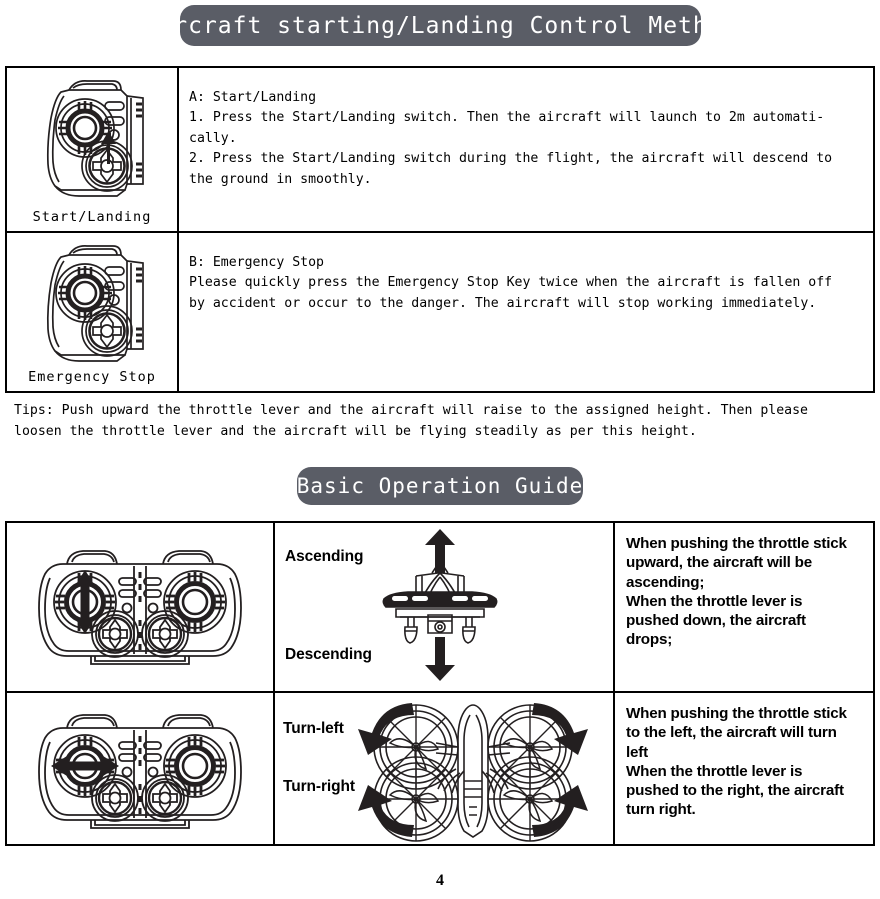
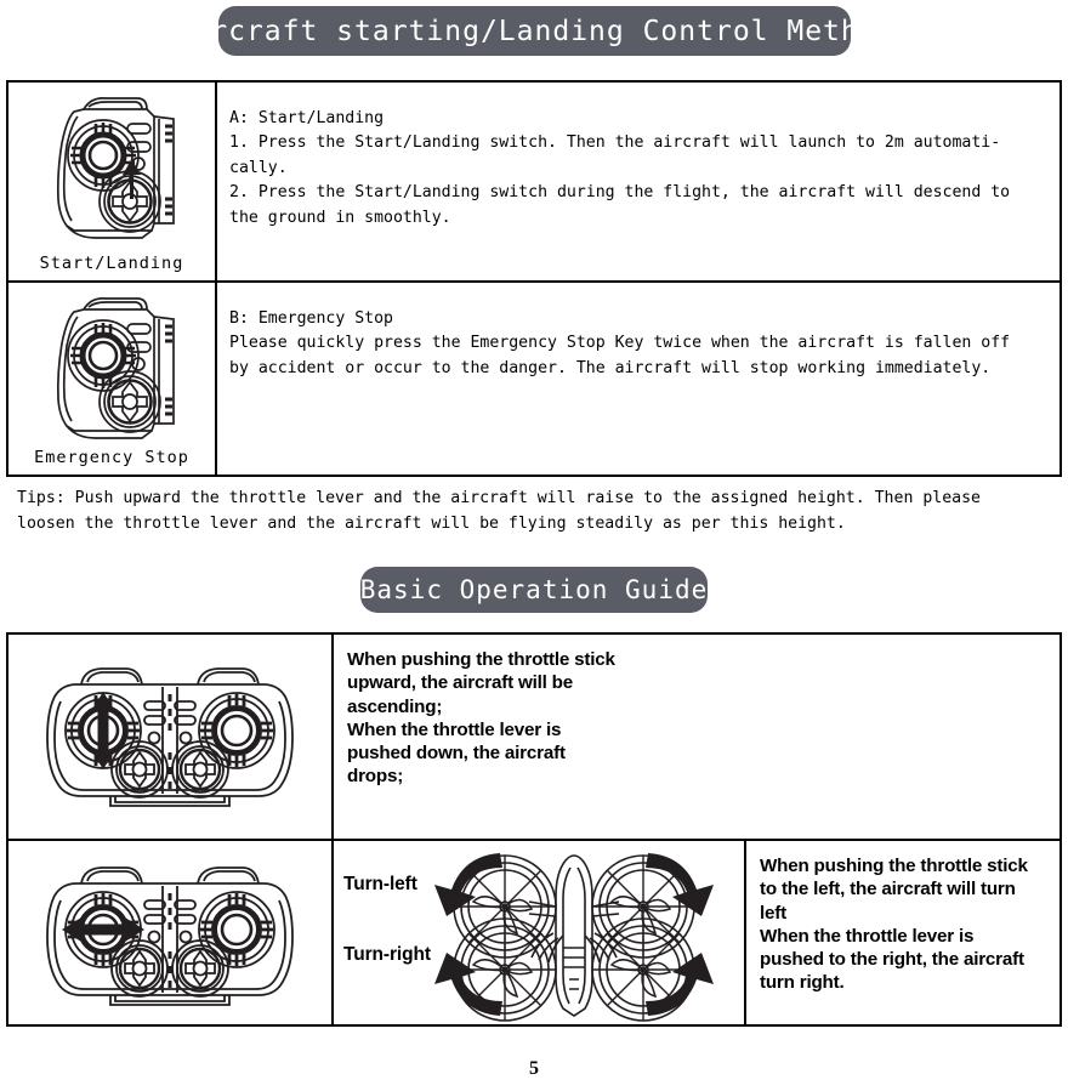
  Aircraft starting/Landing Control Method
  Start/Landing
  A: Start/Landing
  1. Press the Start/Landing switch. Then the aircraft will launch to 2m automati-
  cally.
  2. Press the Start/Landing switch during the flight, the aircraft will descend to
  the ground in smoothly.
  Emergency Stop
  B: Emergency Stop
  Please quickly press the Emergency Stop Key twice when the aircraft is fallen off
  by accident or occur to the danger. The aircraft will stop working immediately.
  Tips: Push upward the throttle lever and the aircraft will raise to the assigned height. Then please
  loosen the throttle lever and the aircraft will be flying steadily as per this height.
  Basic Operation Guide
- Ascending
- Descending
  When pushing the throttle stick
  upward, the aircraft will be
  ascending;
  When the throttle lever is
  pushed down, the aircraft
  drops;
  Turn-left
  Turn-right
  When pushing the throttle stick
  to the left, the aircraft will turn
  left
  When the throttle lever is
  pushed to the right, the aircraft
  turn right.
- 4
+ 5
